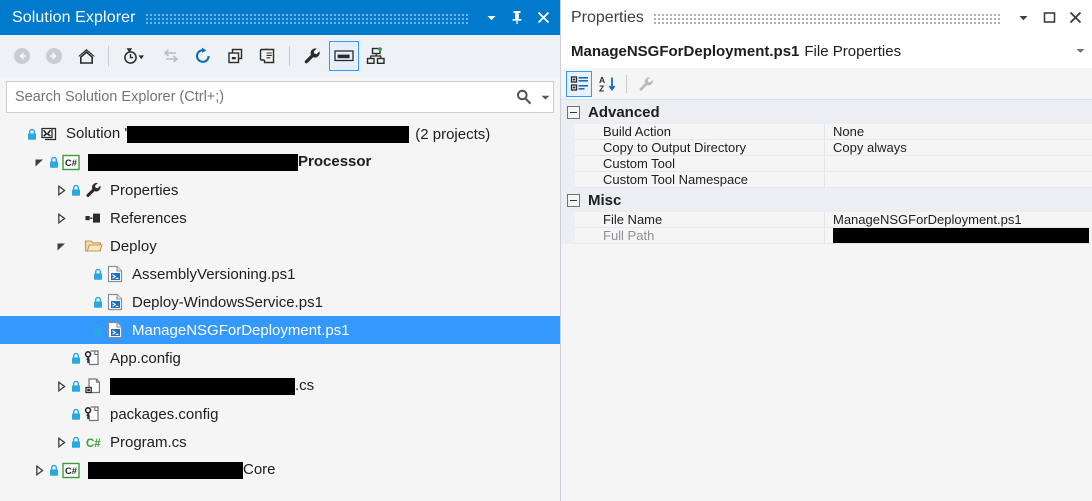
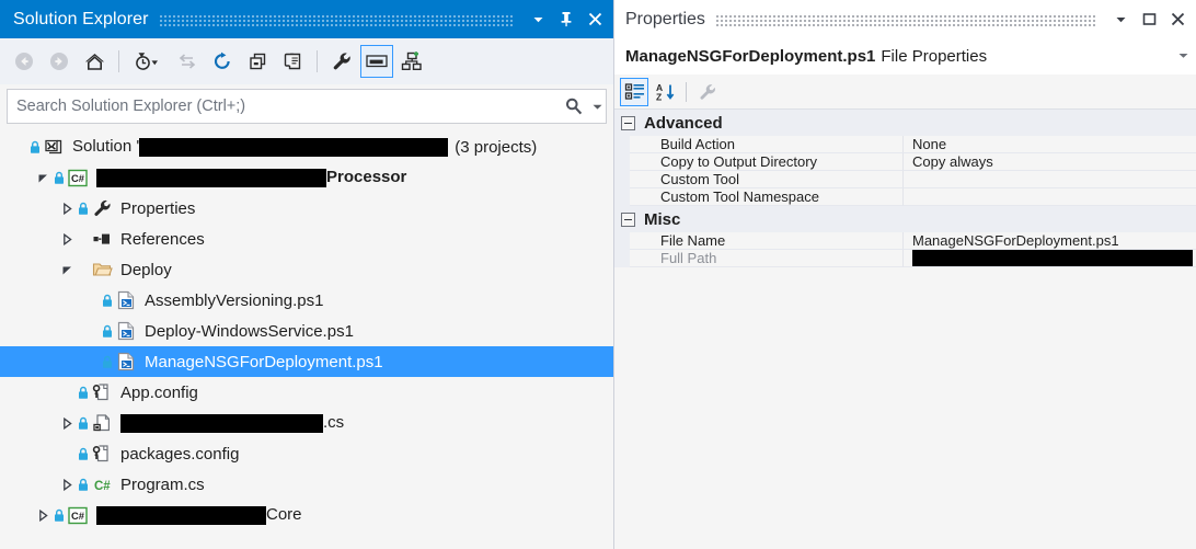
  Solution Explorer
  Search Solution Explorer (Ctrl+;)
  Solution '
- (2 projects)
+ (3 projects)
  C#
  Processor
  Properties
  References
  Deploy
  AssemblyVersioning.ps1
  Deploy-WindowsService.ps1
  ManageNSGForDeployment.ps1
  App.config
  .cs
  packages.config
  C#
  Program.cs
  C#
  Core
  Properties
  ManageNSGForDeployment.ps1
  File Properties
  A
  Z
  Advanced
  Build Action
  None
  Copy to Output Directory
  Copy always
  Custom Tool
  Custom Tool Namespace
  Misc
  File Name
  ManageNSGForDeployment.ps1
  Full Path
